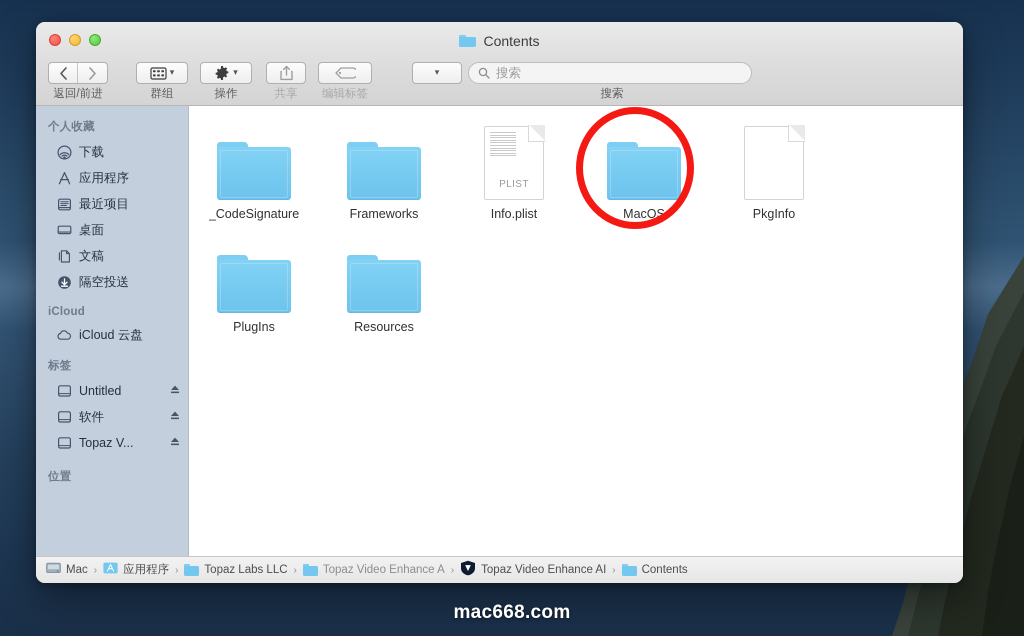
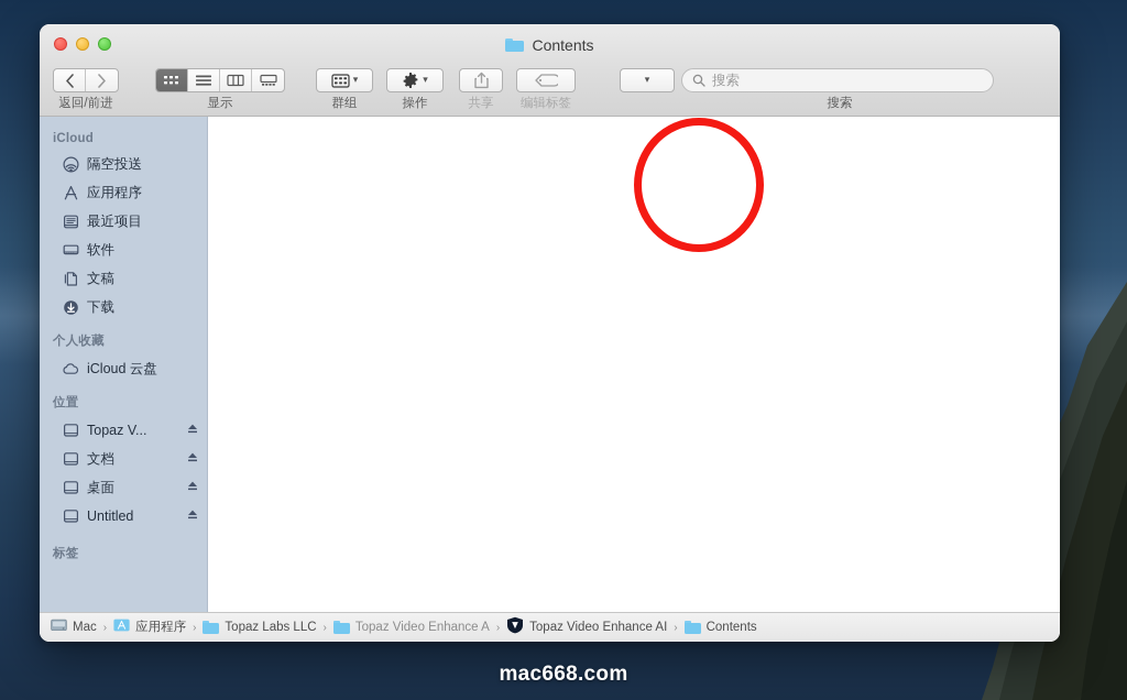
  Contents
  返回/前进
+ 显示
  ▾
  群组
  ▾
  操作
  共享
  编辑标签
  ▾
  搜索
  搜索
- 个人收藏
+ iCloud
- 下载
+ 隔空投送
  应用程序
  最近项目
- 桌面
+ 软件
  文稿
- 隔空投送
+ 下载
- iCloud
+ 个人收藏
  iCloud 云盘
- 标签
+ 位置
- Untitled
+ Topaz V...
+ 文档
- 软件
+ 桌面
- Topaz V...
+ Untitled
- 位置
+ 标签
- _CodeSignature
- Frameworks
- PLIST
- Info.plist
- MacOS
- PkgInfo
- PlugIns
- Resources
  Mac
  ›
  应用程序
  ›
  Topaz Labs LLC
  ›
  Topaz Video Enhance A
  ›
  Topaz Video Enhance AI
  ›
  Contents
  mac668.com
